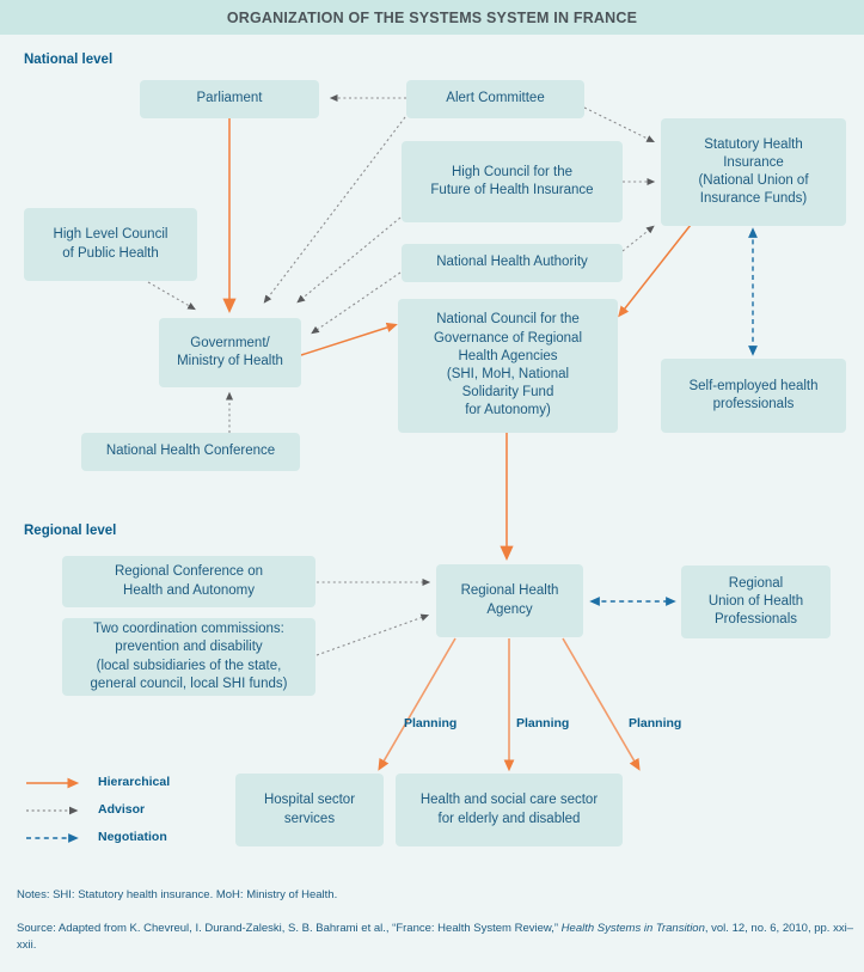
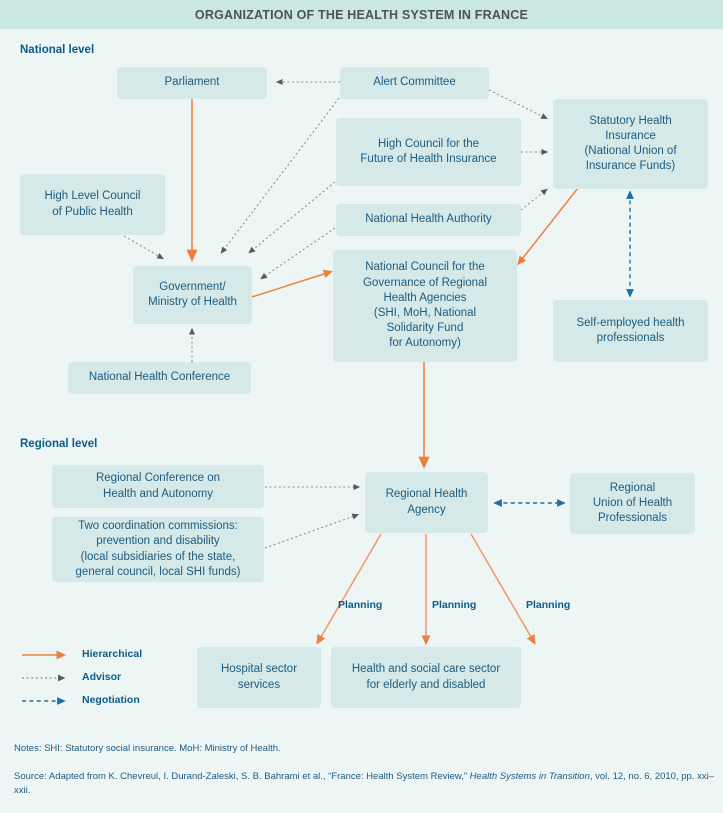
- ORGANIZATION OF THE SYSTEMS SYSTEM IN FRANCE
+ ORGANIZATION OF THE HEALTH SYSTEM IN FRANCE
  National level
  Regional level
  Parliament
  Alert Committee
  Statutory Health
  Insurance
  (National Union of
  Insurance Funds)
  High Council for the
  Future of Health Insurance
  High Level Council
  of Public Health
  National Health Authority
  Government/
  Ministry of Health
  National Council for the
  Governance of Regional
  Health Agencies
  (SHI, MoH, National
  Solidarity Fund
  for Autonomy)
  Self-employed health
  professionals
  National Health Conference
  Regional Conference on
  Health and Autonomy
  Two coordination commissions:
  prevention and disability
  (local subsidiaries of the state,
  general council, local SHI funds)
  Regional Health
  Agency
  Regional
  Union of Health
  Professionals
  Hospital sector
  services
  Health and social care sector
  for elderly and disabled
  Planning
  Planning
  Planning
  Hierarchical
  Advisor
  Negotiation
- Notes: SHI: Statutory health insurance. MoH: Ministry of Health.
+ Notes: SHI: Statutory social insurance. MoH: Ministry of Health.
  Source: Adapted from K. Chevreul, I. Durand-Zaleski, S. B. Bahrami et al., “France: Health System Review,” Health Systems in Transition, vol. 12, no. 6, 2010, pp. xxi–xxii.
